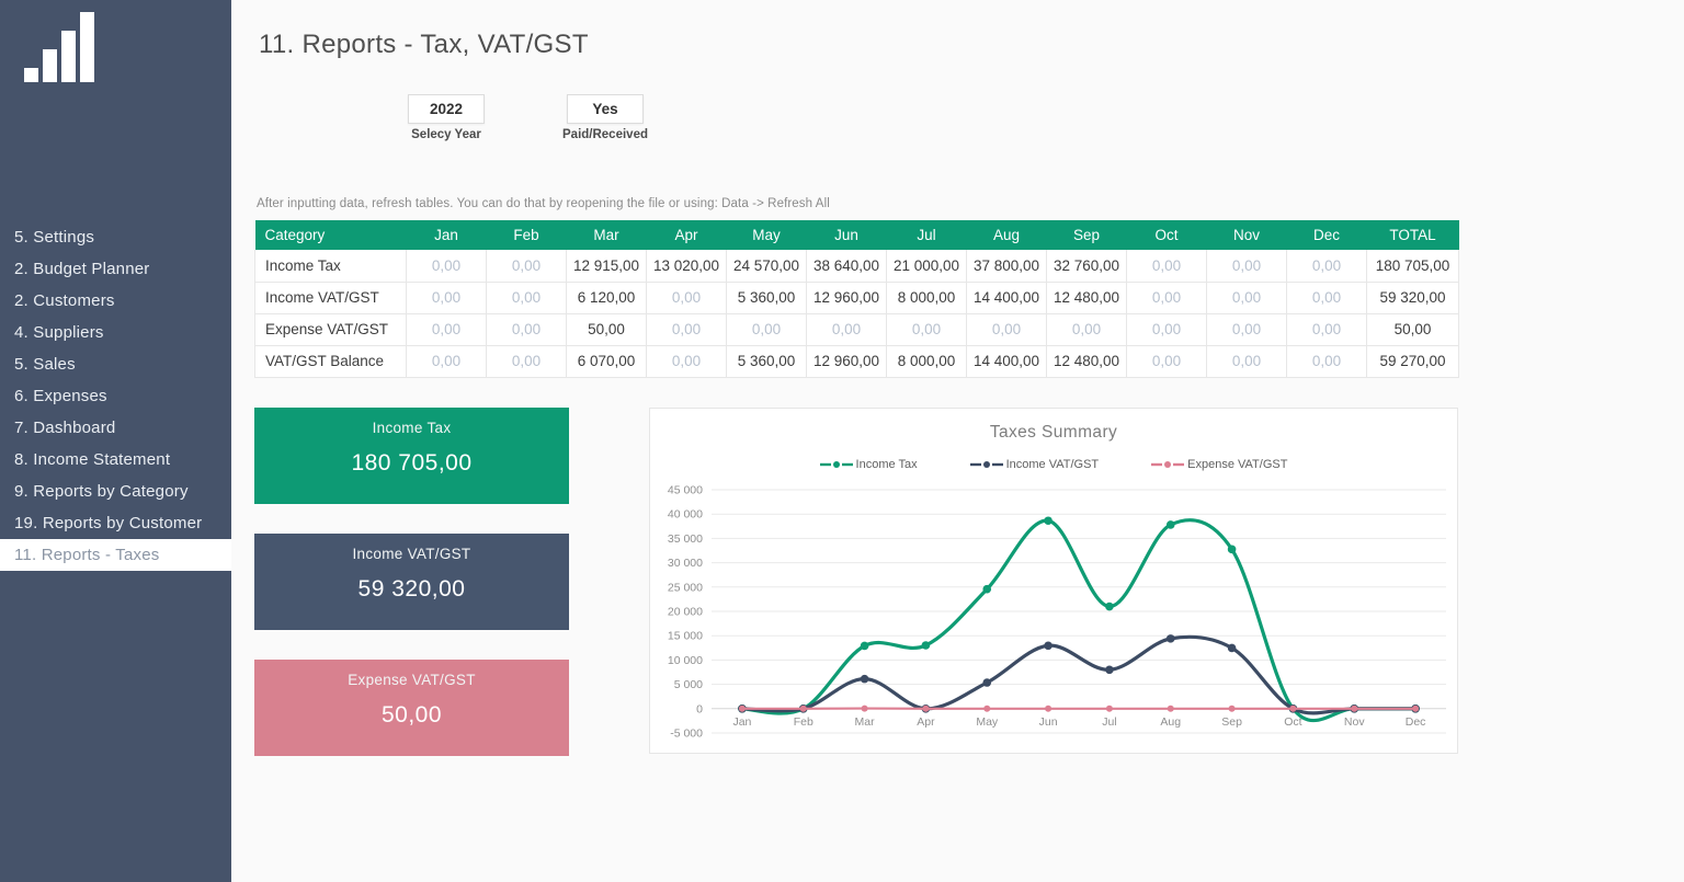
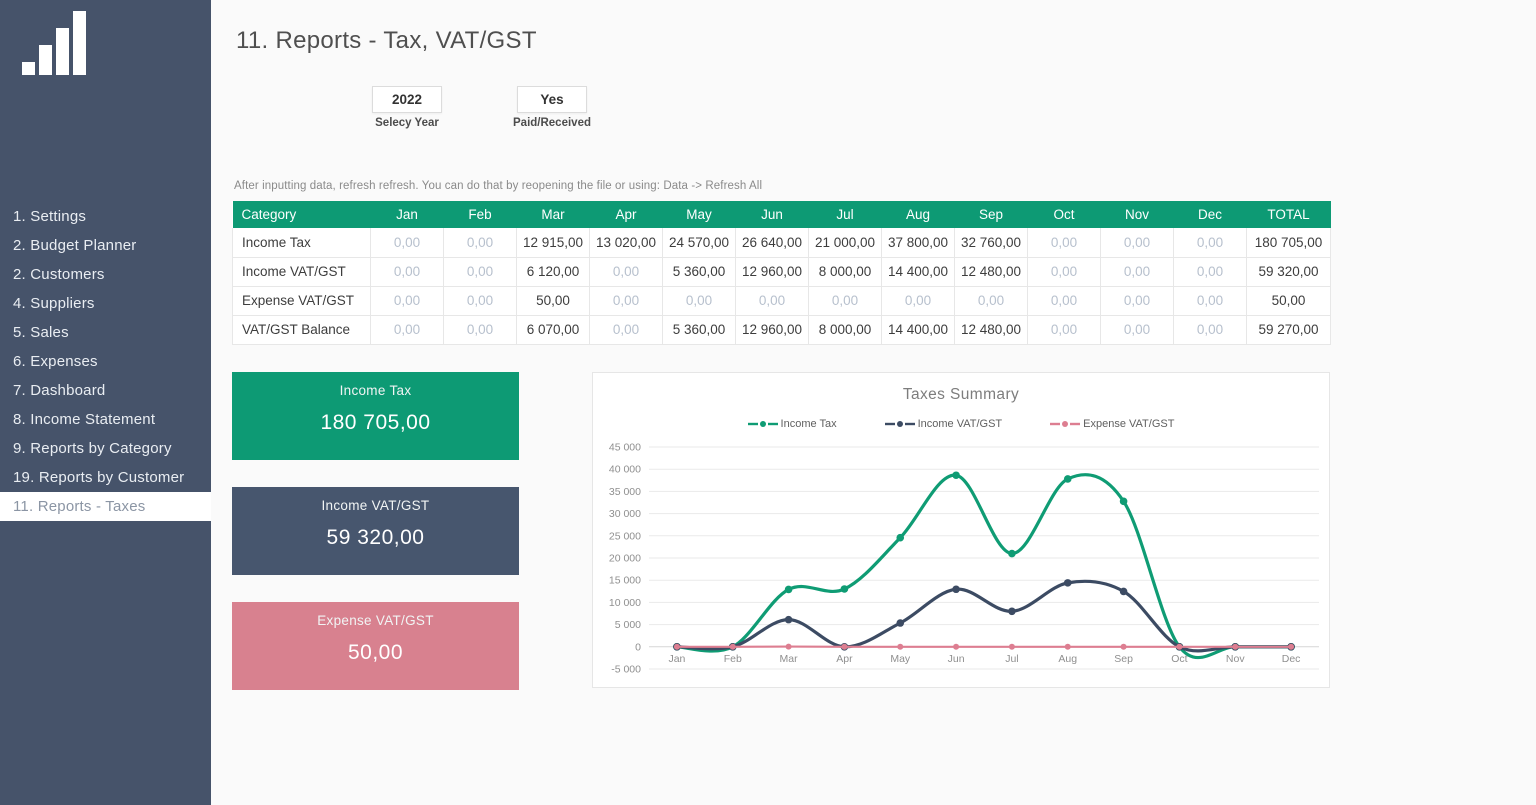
- 5. Settings
+ 1. Settings
  2. Budget Planner
  2. Customers
  4. Suppliers
  5. Sales
  6. Expenses
  7. Dashboard
  8. Income Statement
  9. Reports by Category
  19. Reports by Customer
  11. Reports - Taxes
  11. Reports - Tax, VAT/GST
  2022
  Selecy Year
  Yes
  Paid/Received
- After inputting data, refresh tables. You can do that by reopening the file or using: Data -> Refresh All
+ After inputting data, refresh refresh. You can do that by reopening the file or using: Data -> Refresh All
  Category	Jan	Feb	Mar	Apr	May	Jun	Jul	Aug	Sep	Oct	Nov	Dec	TOTAL
- Income Tax	0,00	0,00	12 915,00	13 020,00	24 570,00	38 640,00	21 000,00	37 800,00	32 760,00	0,00	0,00	0,00	180 705,00
+ Income Tax	0,00	0,00	12 915,00	13 020,00	24 570,00	26 640,00	21 000,00	37 800,00	32 760,00	0,00	0,00	0,00	180 705,00
  Income VAT/GST	0,00	0,00	6 120,00	0,00	5 360,00	12 960,00	8 000,00	14 400,00	12 480,00	0,00	0,00	0,00	59 320,00
  Expense VAT/GST	0,00	0,00	50,00	0,00	0,00	0,00	0,00	0,00	0,00	0,00	0,00	0,00	50,00
  VAT/GST Balance	0,00	0,00	6 070,00	0,00	5 360,00	12 960,00	8 000,00	14 400,00	12 480,00	0,00	0,00	0,00	59 270,00
  Income Tax
  180 705,00
  Income VAT/GST
  59 320,00
  Expense VAT/GST
  50,00
  Taxes Summary
  Income Tax
  Income VAT/GST
  Expense VAT/GST
  45 000
  40 000
  35 000
  30 000
  25 000
  20 000
  15 000
  10 000
  5 000
  0
  -5 000
  Jan
  Feb
  Mar
  Apr
  May
  Jun
  Jul
  Aug
  Sep
  Oct
  Nov
  Dec
